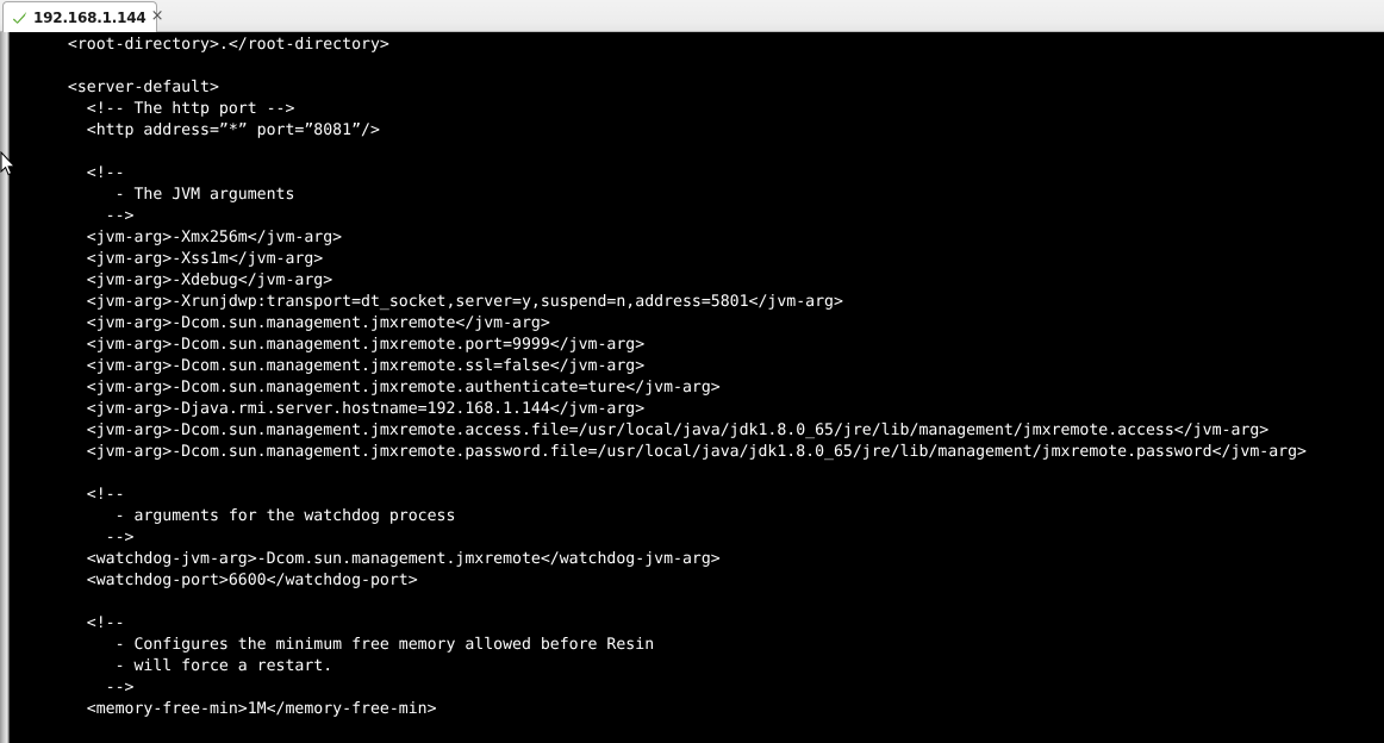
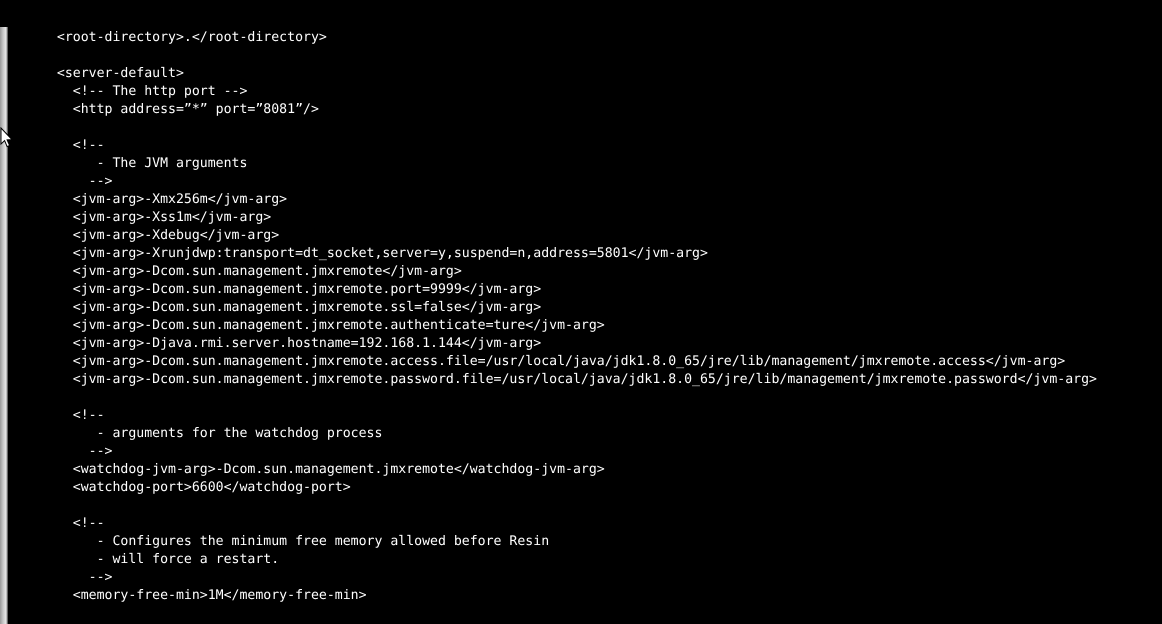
- 192.168.1.144
- ×
  <root-directory>.</root-directory>
  <server-default>
  <!-- The http port -->
  <http address=”*” port=”8081”/>
  <!--
  - The JVM arguments
  -->
  <jvm-arg>-Xmx256m</jvm-arg>
  <jvm-arg>-Xss1m</jvm-arg>
  <jvm-arg>-Xdebug</jvm-arg>
  <jvm-arg>-Xrunjdwp:transport=dt_socket,server=y,suspend=n,address=5801</jvm-arg>
  <jvm-arg>-Dcom.sun.management.jmxremote</jvm-arg>
  <jvm-arg>-Dcom.sun.management.jmxremote.port=9999</jvm-arg>
  <jvm-arg>-Dcom.sun.management.jmxremote.ssl=false</jvm-arg>
  <jvm-arg>-Dcom.sun.management.jmxremote.authenticate=ture</jvm-arg>
  <jvm-arg>-Djava.rmi.server.hostname=192.168.1.144</jvm-arg>
  <jvm-arg>-Dcom.sun.management.jmxremote.access.file=/usr/local/java/jdk1.8.0_65/jre/lib/management/jmxremote.access</jvm-arg>
  <jvm-arg>-Dcom.sun.management.jmxremote.password.file=/usr/local/java/jdk1.8.0_65/jre/lib/management/jmxremote.password</jvm-arg>
  <!--
  - arguments for the watchdog process
  -->
  <watchdog-jvm-arg>-Dcom.sun.management.jmxremote</watchdog-jvm-arg>
  <watchdog-port>6600</watchdog-port>
  <!--
  - Configures the minimum free memory allowed before Resin
  - will force a restart.
  -->
  <memory-free-min>1M</memory-free-min>
